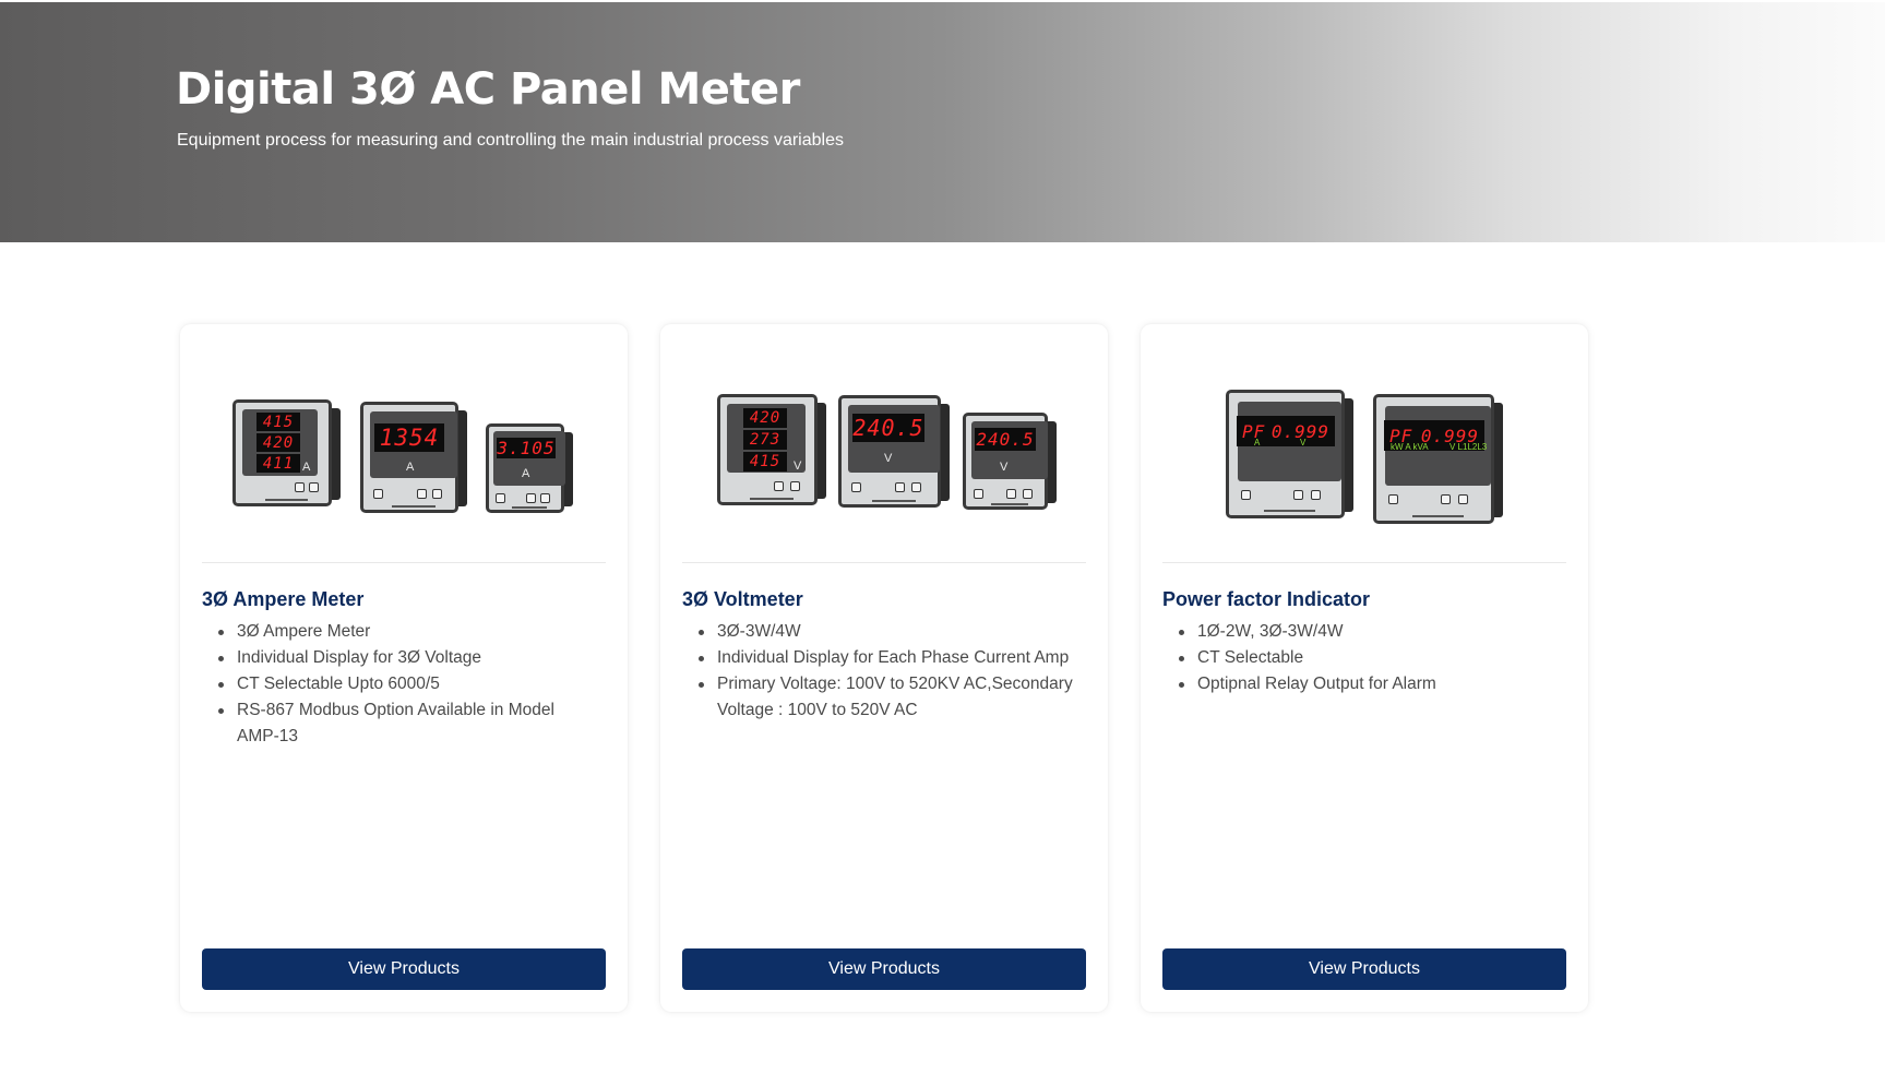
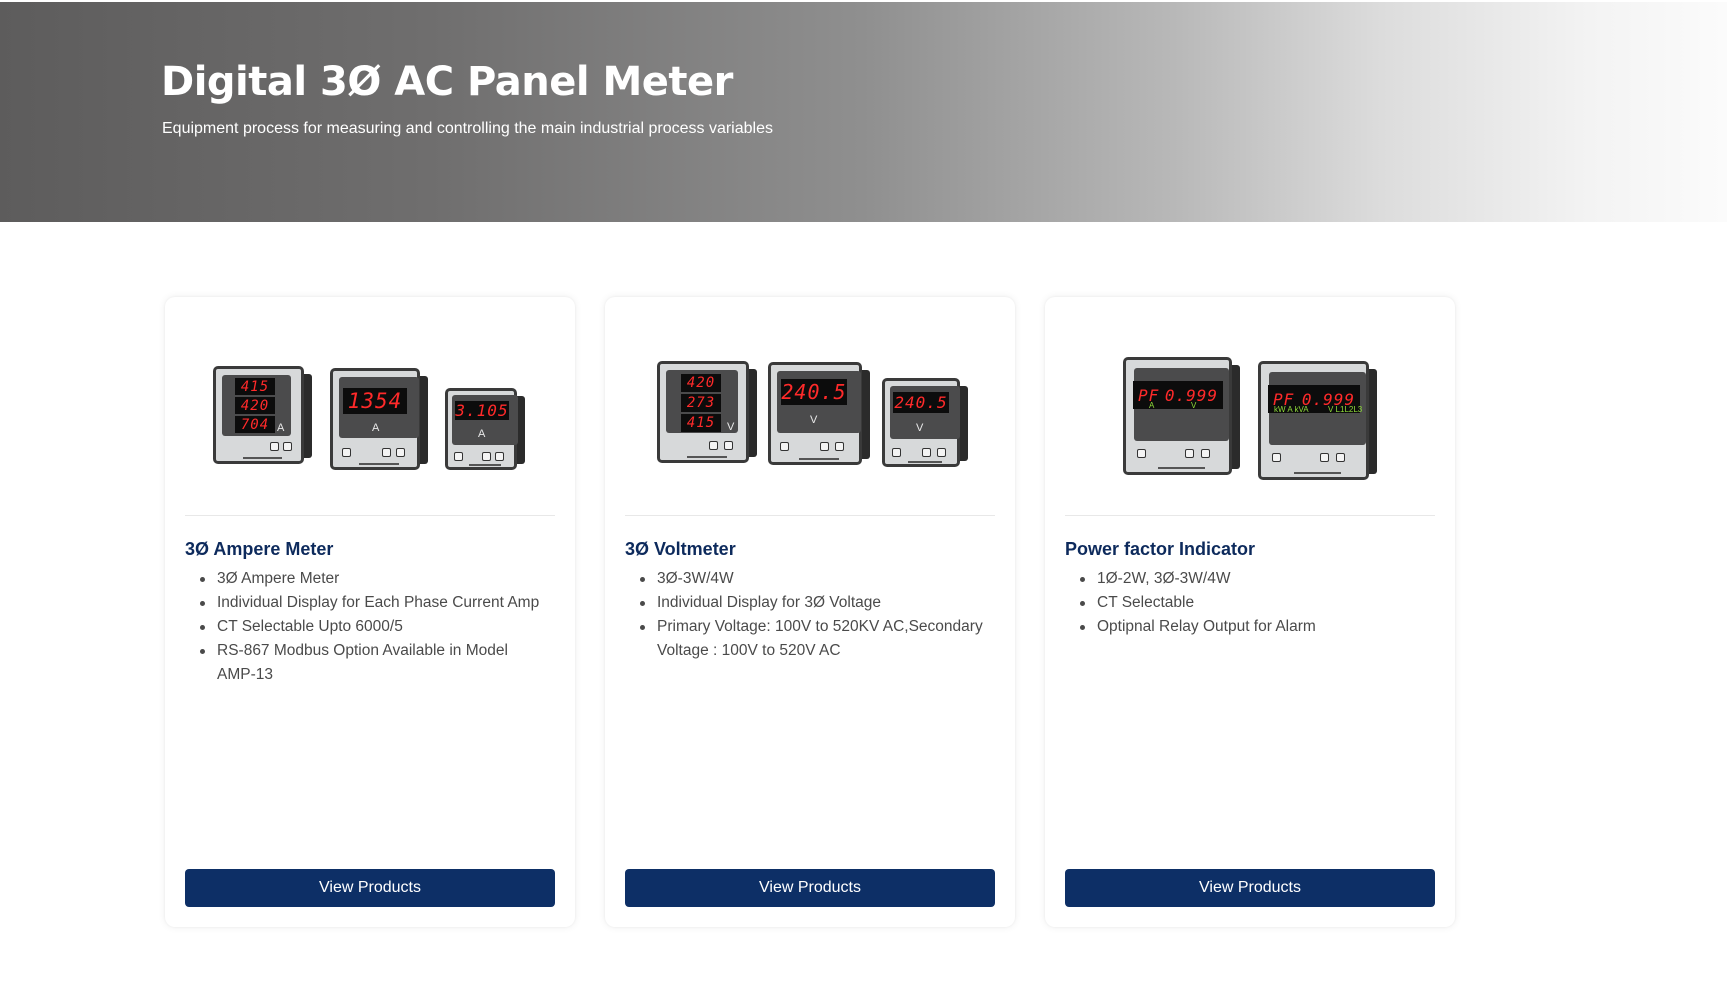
  Digital 3Ø AC Panel Meter
  Equipment process for measuring and controlling the main industrial process variables
  415
  420
- 411
+ 704
  A
  1354
  A
  3.105
  A
  3Ø Ampere Meter
  3Ø Ampere Meter
- Individual Display for 3Ø Voltage
+ Individual Display for Each Phase Current Amp
  CT Selectable Upto 6000/5
  RS-867 Modbus Option Available in Model AMP-13
  View Products
  420
  273
  415
  V
  240.5
  V
  240.5
  V
  3Ø Voltmeter
  3Ø-3W/4W
- Individual Display for Each Phase Current Amp
+ Individual Display for 3Ø Voltage
  Primary Voltage: 100V to 520KV AC,Secondary Voltage : 100V to 520V AC
  View Products
  PF
  0.999
  A
  V
  PF
  0.999
  kW A kVA
  V L1L2L3
  Power factor Indicator
  1Ø-2W, 3Ø-3W/4W
  CT Selectable
  Optipnal Relay Output for Alarm
  View Products
